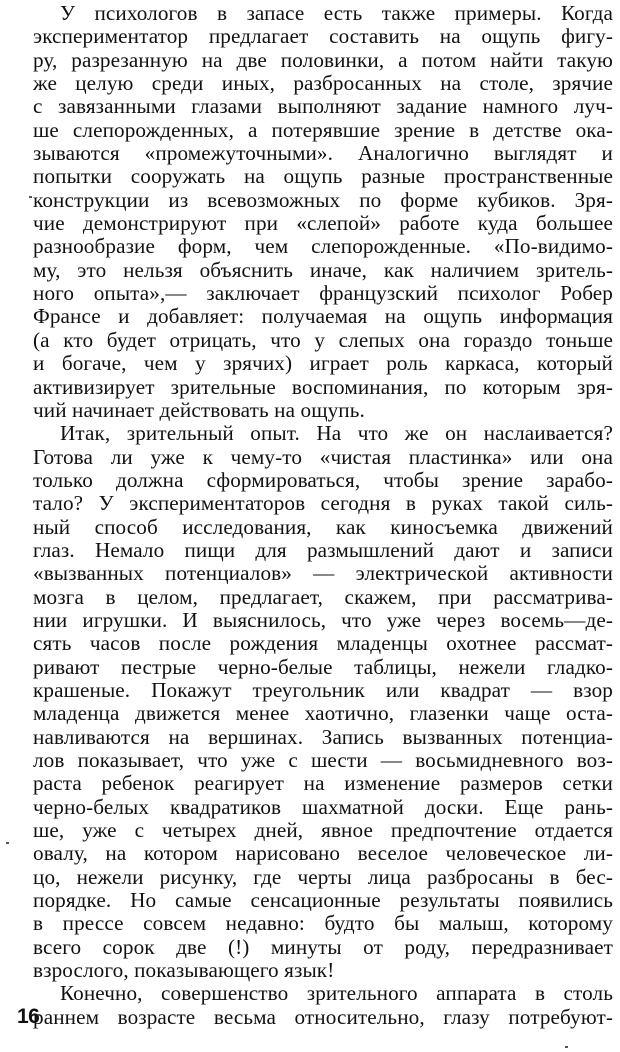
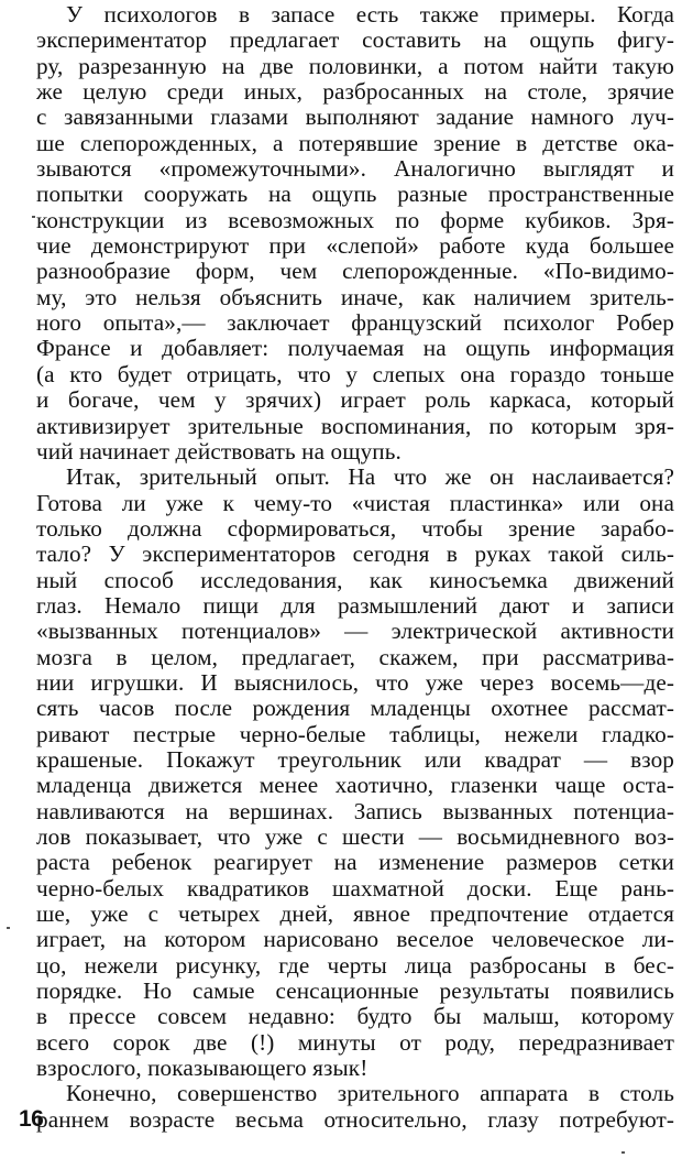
  У психологов в запасе есть также примеры. Когда
  экспериментатор предлагает составить на ощупь фигу-
  ру, разрезанную на две половинки, а потом найти такую
  же целую среди иных, разбросанных на столе, зрячие
  с завязанными глазами выполняют задание намного луч-
  ше слепорожденных, а потерявшие зрение в детстве ока-
  зываются «промежуточными». Аналогично выглядят и
  попытки сооружать на ощупь разные пространственные
  конструкции из всевозможных по форме кубиков. Зря-
  чие демонстрируют при «слепой» работе куда большее
  разнообразие форм, чем слепорожденные. «По-видимо-
  му, это нельзя объяснить иначе, как наличием зритель-
  ного опыта»,— заключает французский психолог Робер
  Франсе и добавляет: получаемая на ощупь информация
  (а кто будет отрицать, что у слепых она гораздо тоньше
  и богаче, чем у зрячих) играет роль каркаса, который
  активизирует зрительные воспоминания, по которым зря-
  чий начинает действовать на ощупь.
  Итак, зрительный опыт. На что же он наслаивается?
  Готова ли уже к чему-то «чистая пластинка» или она
  только должна сформироваться, чтобы зрение зарабо-
  тало? У экспериментаторов сегодня в руках такой силь-
  ный способ исследования, как киносъемка движений
  глаз. Немало пищи для размышлений дают и записи
  «вызванных потенциалов» — электрической активности
  мозга в целом, предлагает, скажем, при рассматрива-
  нии игрушки. И выяснилось, что уже через восемь—де-
  сять часов после рождения младенцы охотнее рассмат-
  ривают пестрые черно-белые таблицы, нежели гладко-
  крашеные. Покажут треугольник или квадрат — взор
  младенца движется менее хаотично, глазенки чаще оста-
  навливаются на вершинах. Запись вызванных потенциа-
  лов показывает, что уже с шести — восьмидневного воз-
  раста ребенок реагирует на изменение размеров сетки
  черно-белых квадратиков шахматной доски. Еще рань-
  ше, уже с четырех дней, явное предпочтение отдается
- овалу, на котором нарисовано веселое человеческое ли-
+ играет, на котором нарисовано веселое человеческое ли-
  цо, нежели рисунку, где черты лица разбросаны в бес-
  порядке. Но самые сенсационные результаты появились
  в прессе совсем недавно: будто бы малыш, которому
  всего сорок две (!) минуты от роду, передразнивает
  взрослого, показывающего язык!
  Конечно, совершенство зрительного аппарата в столь
  раннем возрасте весьма относительно, глазу потребуют-
  16
